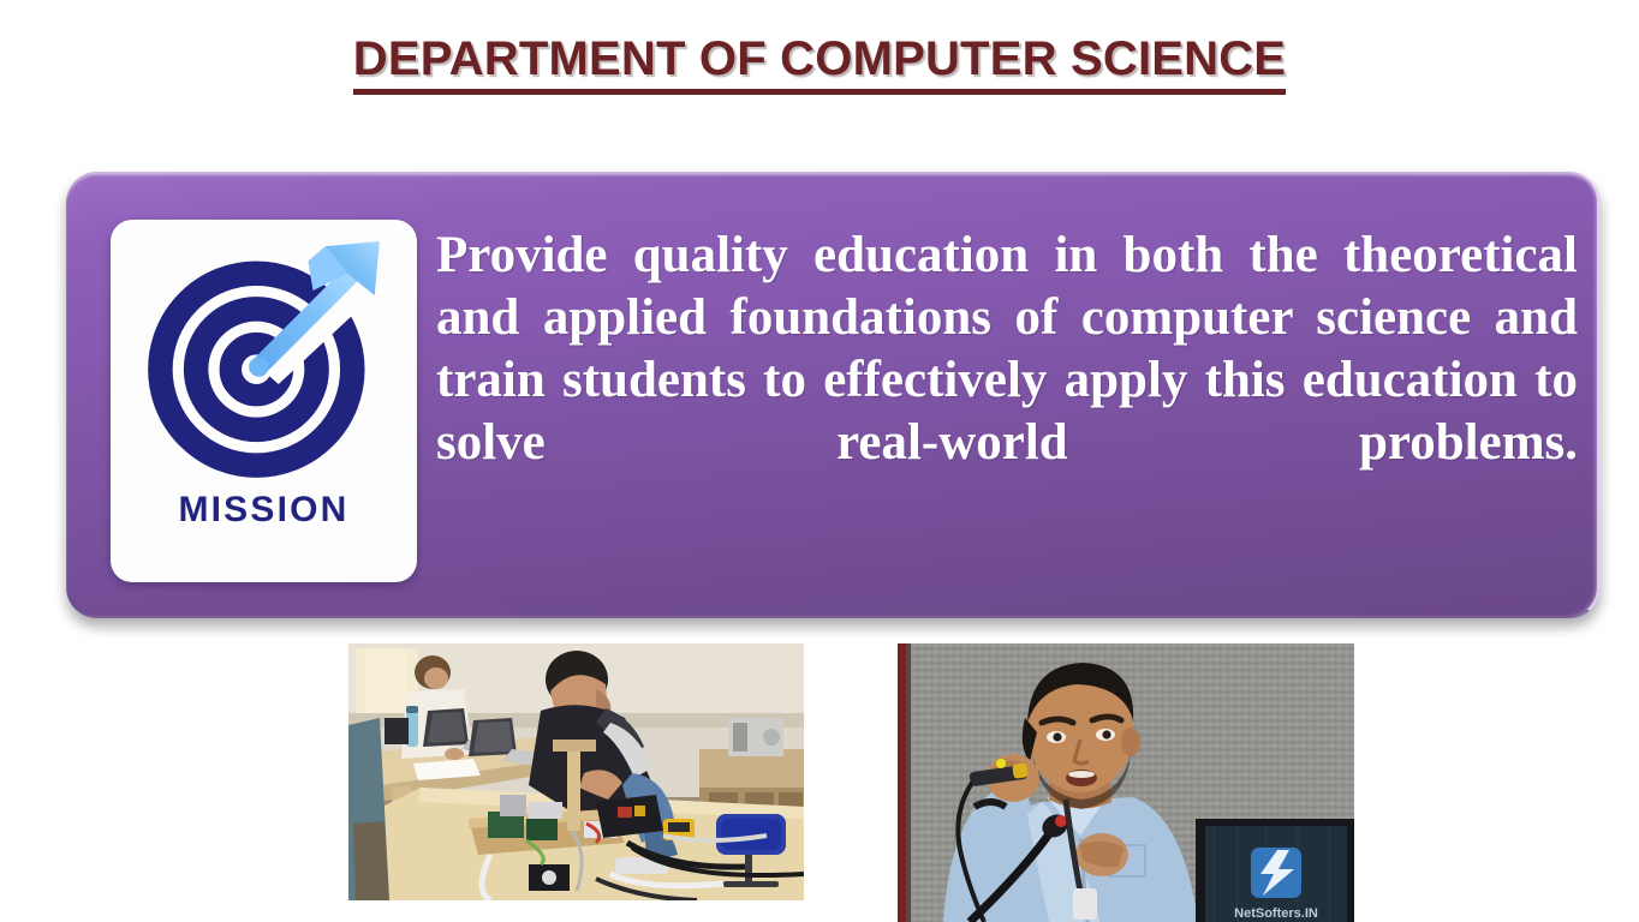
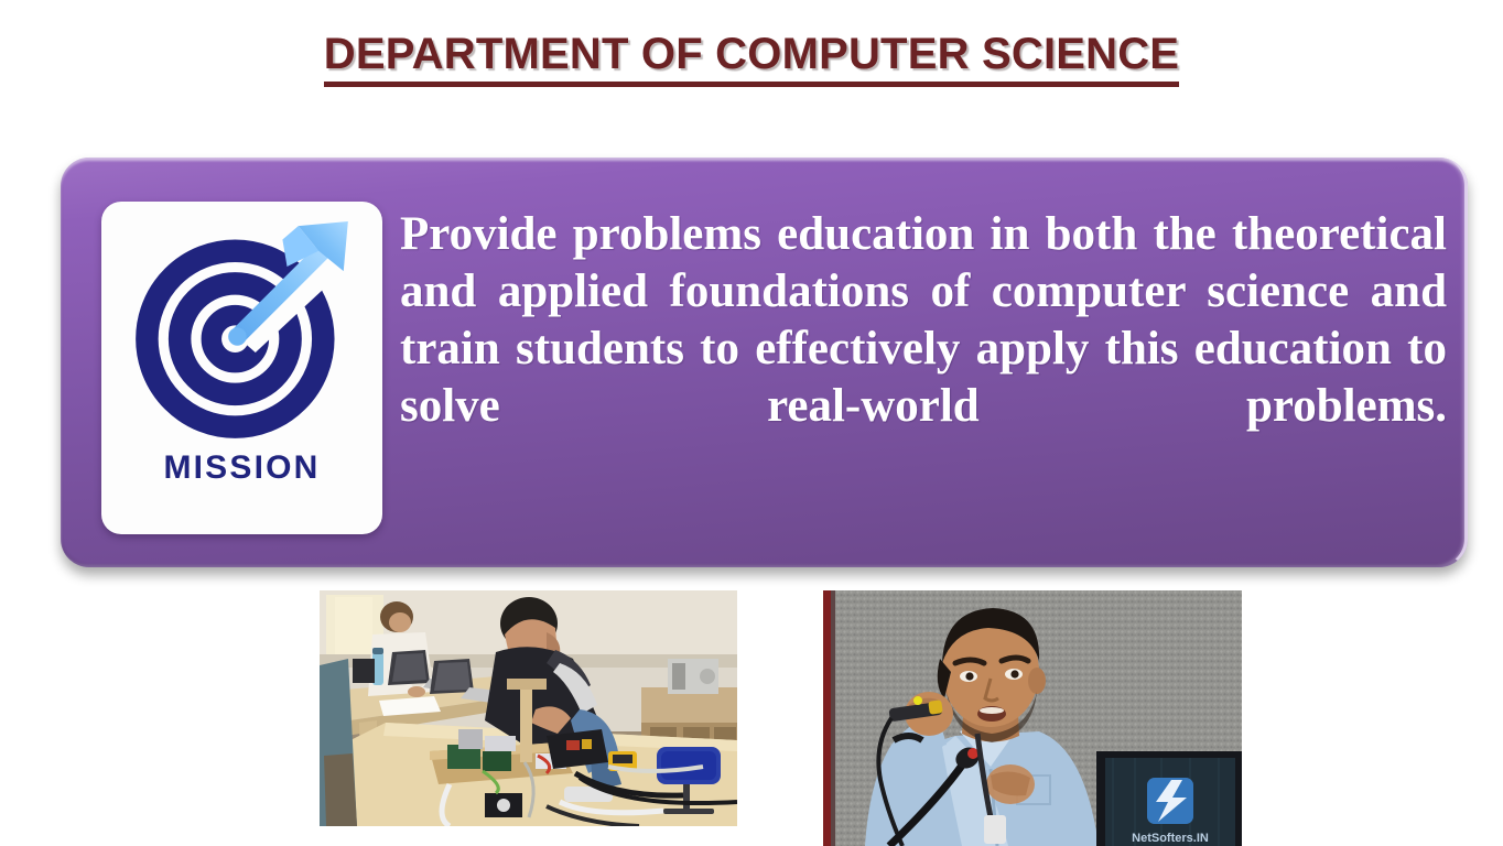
  DEPARTMENT OF COMPUTER SCIENCE
  MISSION
- Provide quality education in both the theoretical and applied foundations of computer science and train students to effectively apply this education to solve real-world problems.
+ Provide problems education in both the theoretical and applied foundations of computer science and train students to effectively apply this education to solve real-world problems.
  NetSofters.IN
